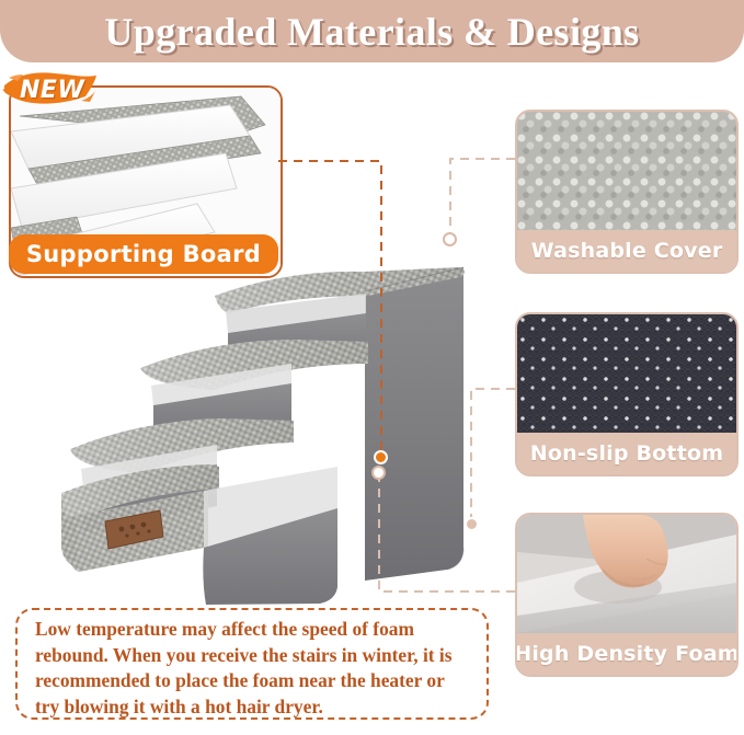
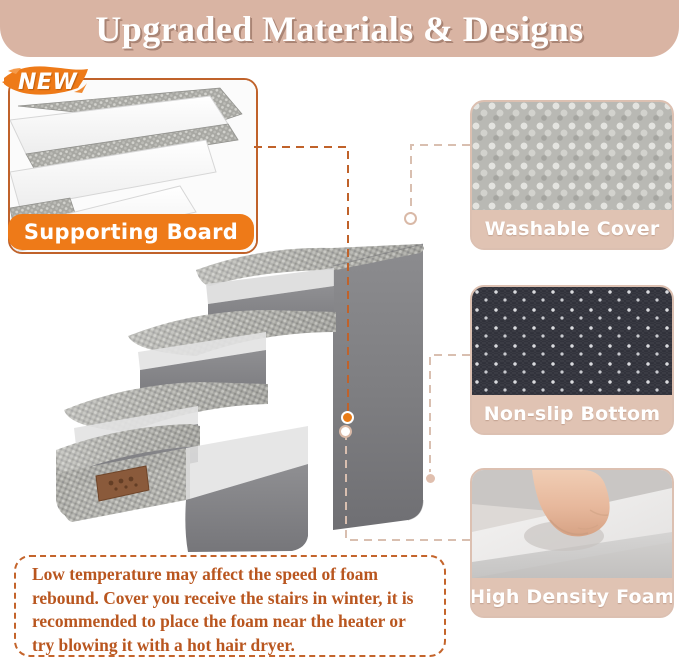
  Upgraded Materials & Designs
  Supporting Board
  NEW
  Washable Cover
  Non-slip Bottom
  High Density Foam
- Low temperature may affect the speed of foam rebound. When you receive the stairs in winter, it is recommended to place the foam near the heater or try blowing it with a hot hair dryer.
+ Low temperature may affect the speed of foam rebound. Cover you receive the stairs in winter, it is recommended to place the foam near the heater or try blowing it with a hot hair dryer.
